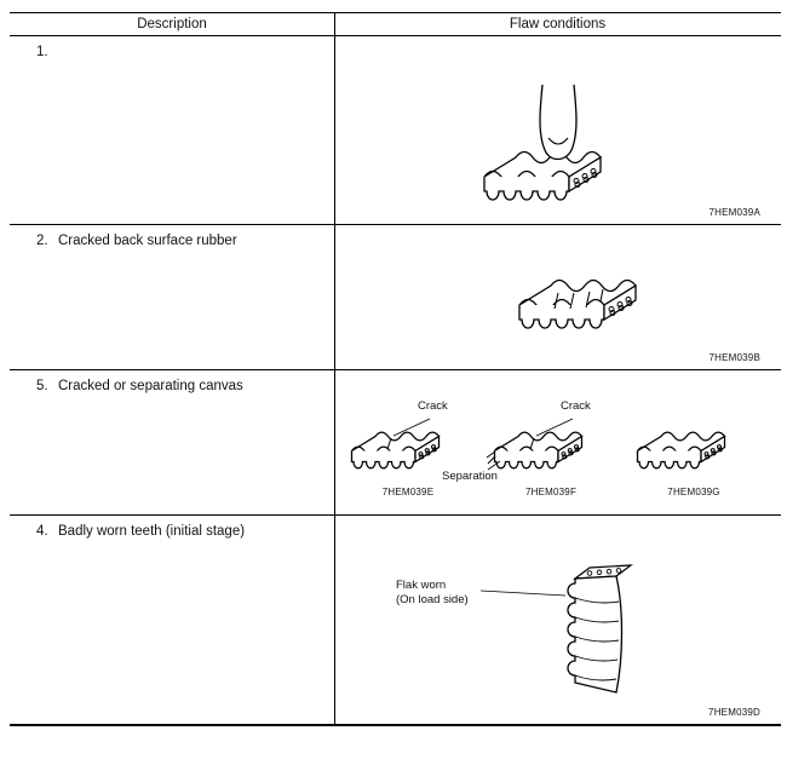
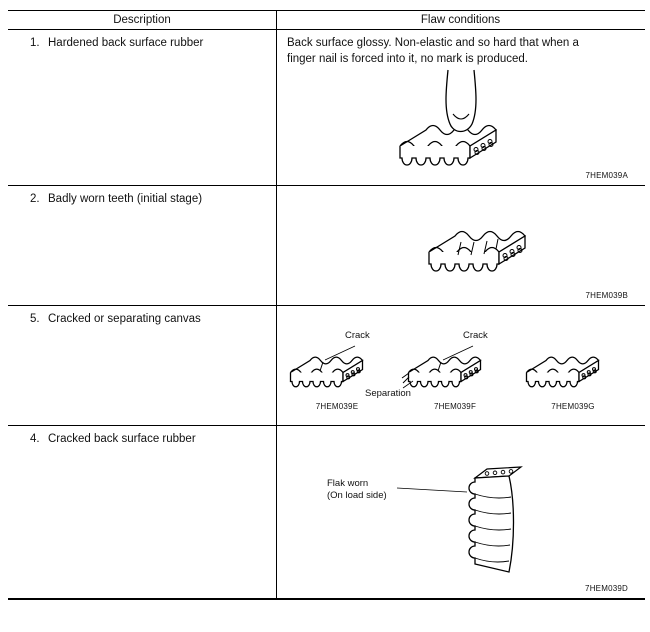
  Description
  Flaw conditions
  1.
+ Hardened back surface rubber
+ Back surface glossy. Non-elastic and so hard that when a finger nail is forced into it, no mark is produced.
  7HEM039A
  2.
- Cracked back surface rubber
+ Badly worn teeth (initial stage)
  7HEM039B
  5.
  Cracked or separating canvas
  Crack
  7HEM039E
  Crack
  Separation
  7HEM039F
  7HEM039G
  4.
- Badly worn teeth (initial stage)
+ Cracked back surface rubber
  Flak worn
  (On load side)
  7HEM039D
